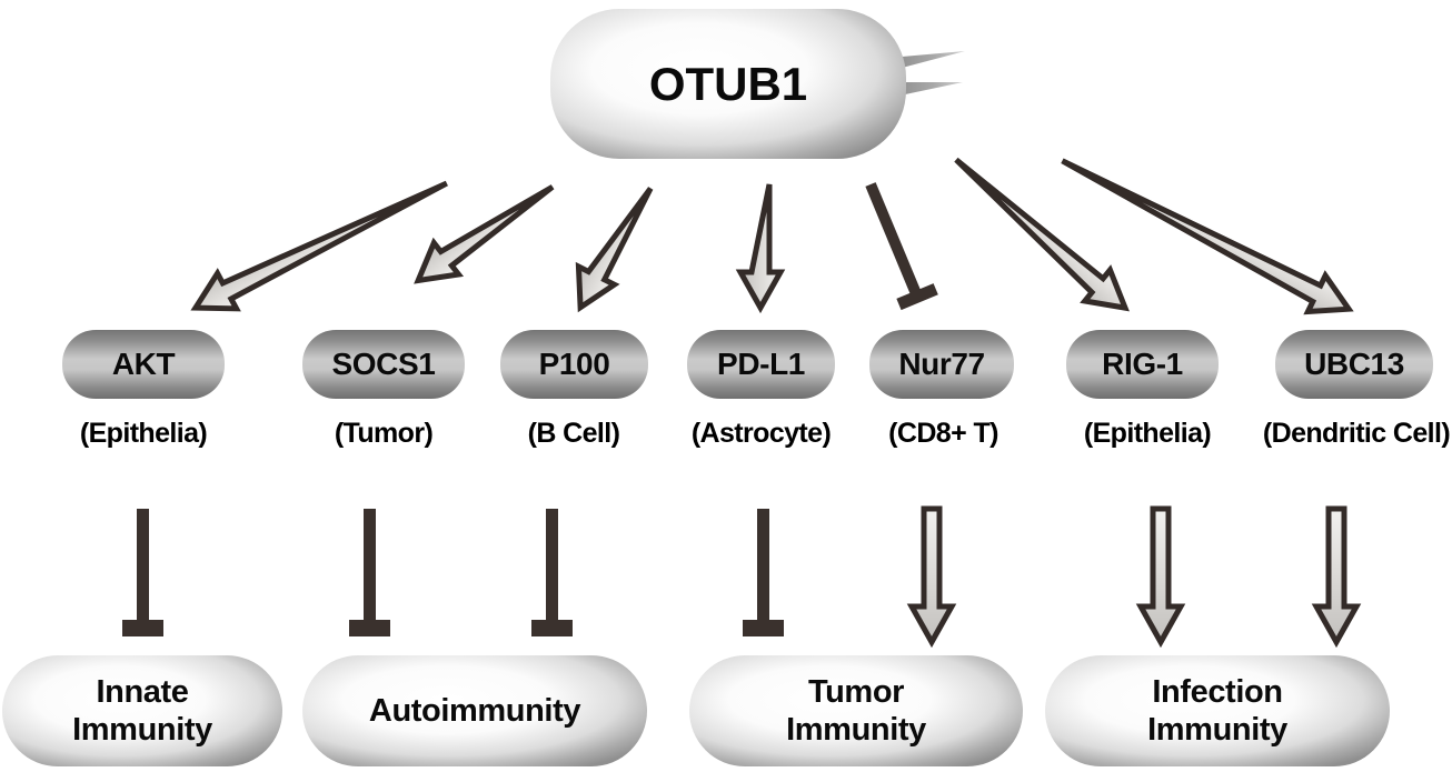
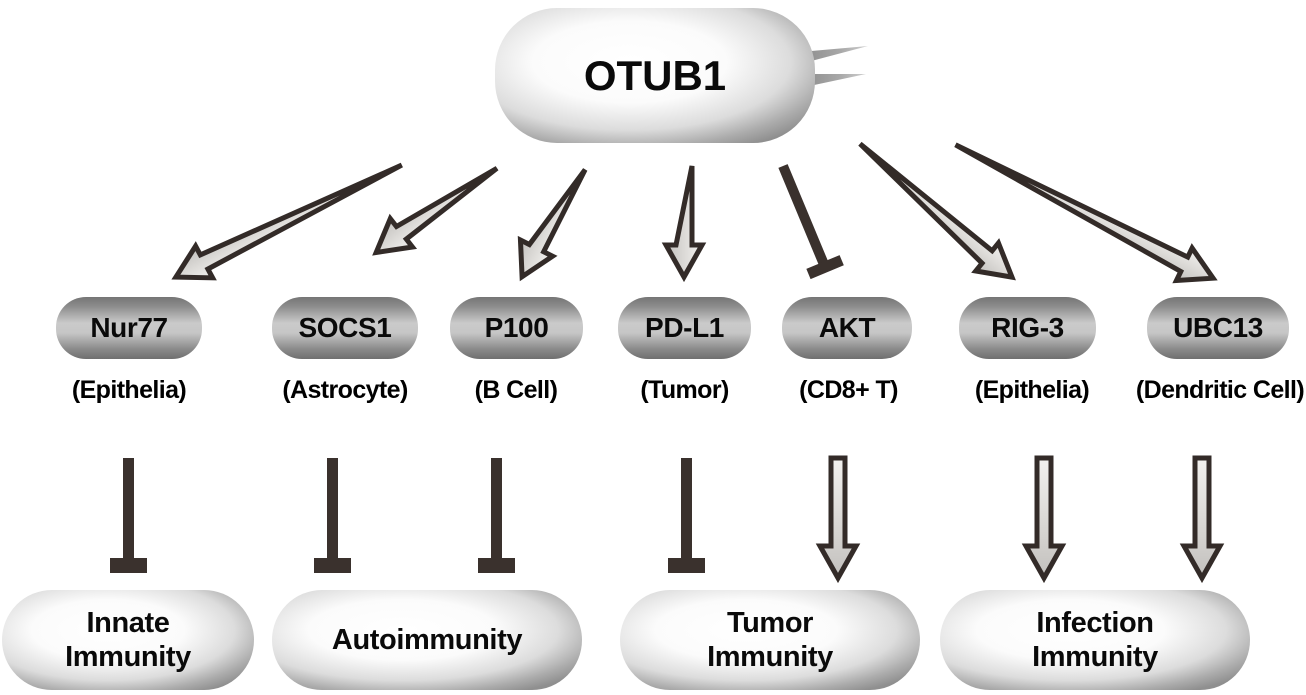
  OTUB1
- AKT
+ Nur77
  SOCS1
  P100
  PD-L1
- Nur77
+ AKT
- RIG-1
+ RIG-3
  UBC13
  (Epithelia)
- (Tumor)
+ (Astrocyte)
  (B Cell)
- (Astrocyte)
+ (Tumor)
  (CD8+ T)
  (Epithelia)
  (Dendritic Cell)
  Innate
  Immunity
  Autoimmunity
  Tumor
  Immunity
  Infection
  Immunity
